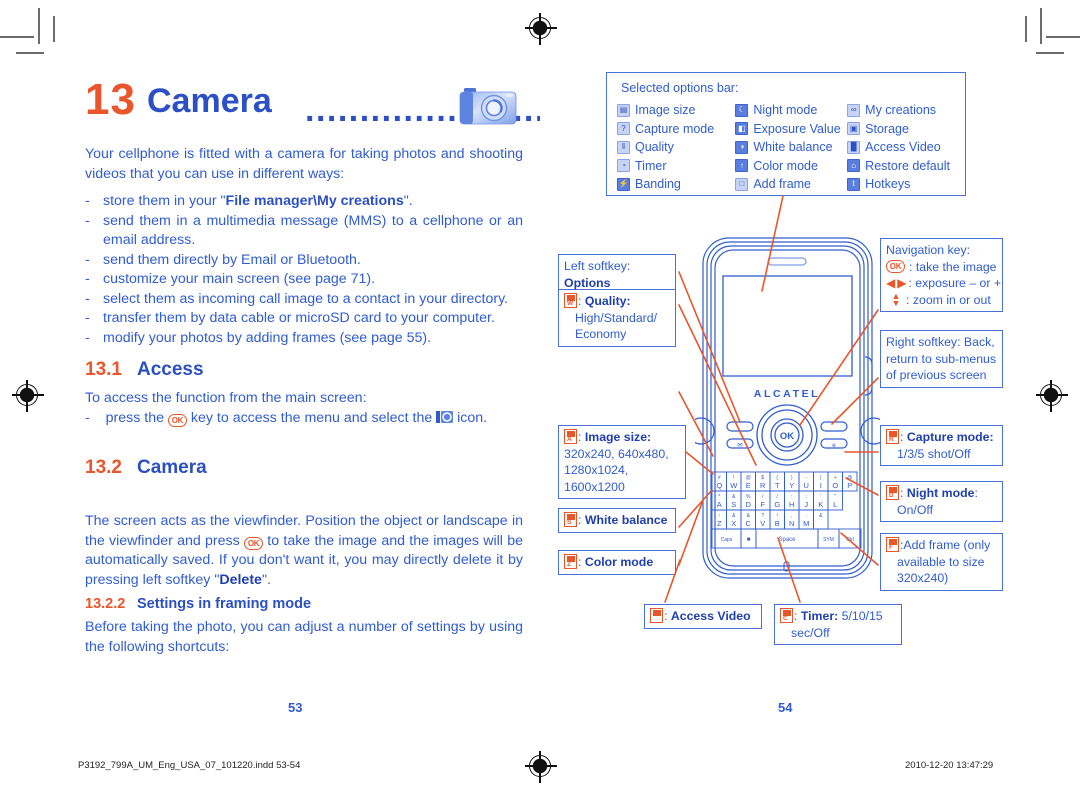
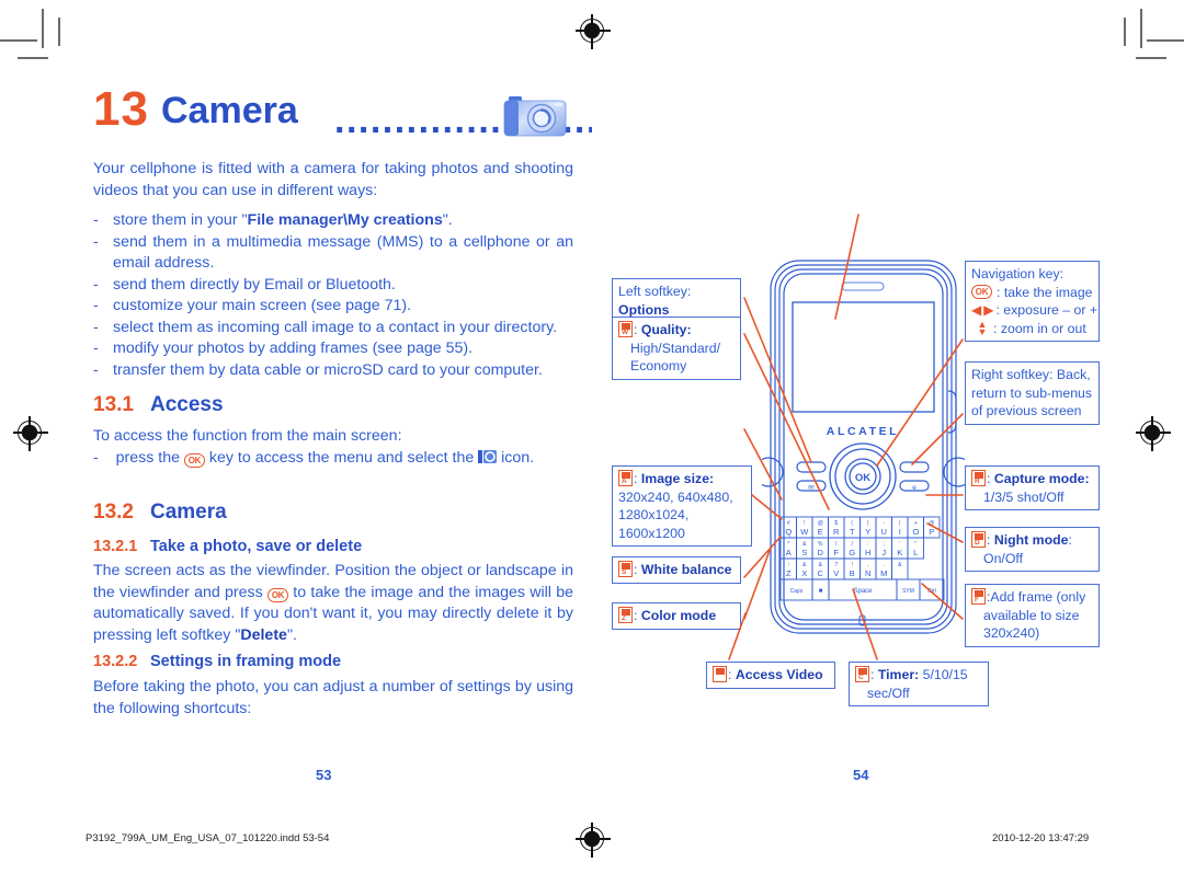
  13
  Camera
  Your cellphone is fitted with a camera for taking photos and shooting videos that you can use in different ways:
  -
  store them in your "File manager\My creations".
  -
  send them in a multimedia message (MMS) to a cellphone or an email address.
  -
  send them directly by Email or Bluetooth.
  -
  customize your main screen (see page 71).
  -
  select them as incoming call image to a contact in your directory.
  -
- transfer them by data cable or microSD card to your computer.
+ modify your photos by adding frames (see page 55).
  -
- modify your photos by adding frames (see page 55).
+ transfer them by data cable or microSD card to your computer.
  13.1 Access
  To access the function from the main screen:
  - press the OK key to access the menu and select the icon.
  13.2 Camera
+ 13.2.1 Take a photo, save or delete
  The screen acts as the viewfinder. Position the object or landscape in the viewfinder and press OK to take the image and the images will be automatically saved. If you don't want it, you may directly delete it by pressing left softkey "Delete".
  13.2.2 Settings in framing mode
  Before taking the photo, you can adjust a number of settings by using the following shortcuts:
  53
- Selected options bar:
- ▤
- Image size
- ?
- Capture mode
- ‖
- Quality
- ◔
- Timer
- ⚡
- Banding
- ☾
- Night mode
- ◧
- Exposure Value
- ◑
- White balance
- ↑
- Color mode
- □
- Add frame
- ∞
- My creations
- ▣
- Storage
- █
- Access Video
- ⌂
- Restore default
- t
- Hotkeys
  ALCATEL
  OK
  Q
  W
  E
  R
  T
  Y
  U
  I
  O
  P
  A
  S
  D
  F
  G
  H
  J
  K
  L
  Z
  X
  C
  V
  B
  N
  M
  Left softkey: Options
  : Quality:
  High/Standard/
  Economy
  : Image size:
  320x240, 640x480,
  1280x1024, 1600x1200
  : White balance
  : Color mode
  : Access Video
  : Timer: 5/10/15
  sec/Off
  Navigation key:
  OK
  : take the image
  ◀▶
  : exposure – or +
  ▲
  ▼
  : zoom in or out
  Right softkey: Back,
  return to sub-menus
  of previous screen
  : Capture mode:
  1/3/5 shot/Off
  : Night mode:
  On/Off
  :Add frame (only
  available to size
  320x240)
  54
  P3192_799A_UM_Eng_USA_07_101220.indd 53-54
  2010-12-20 13:47:29
